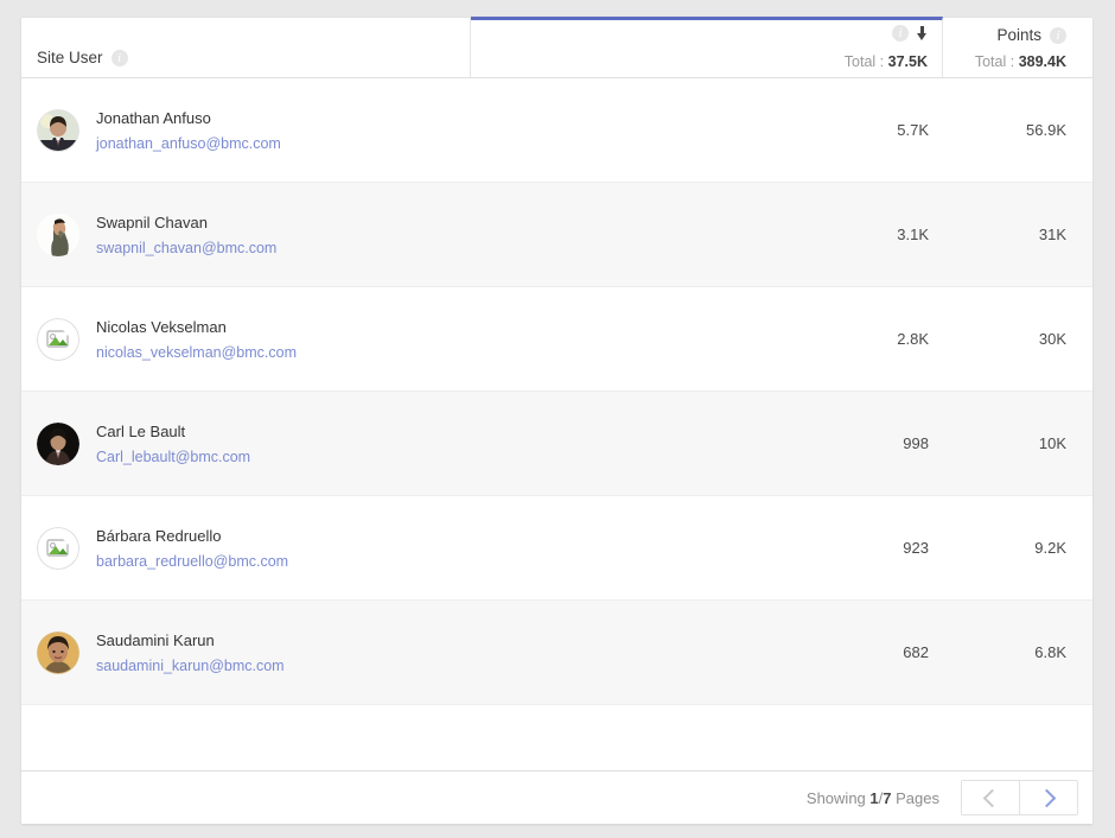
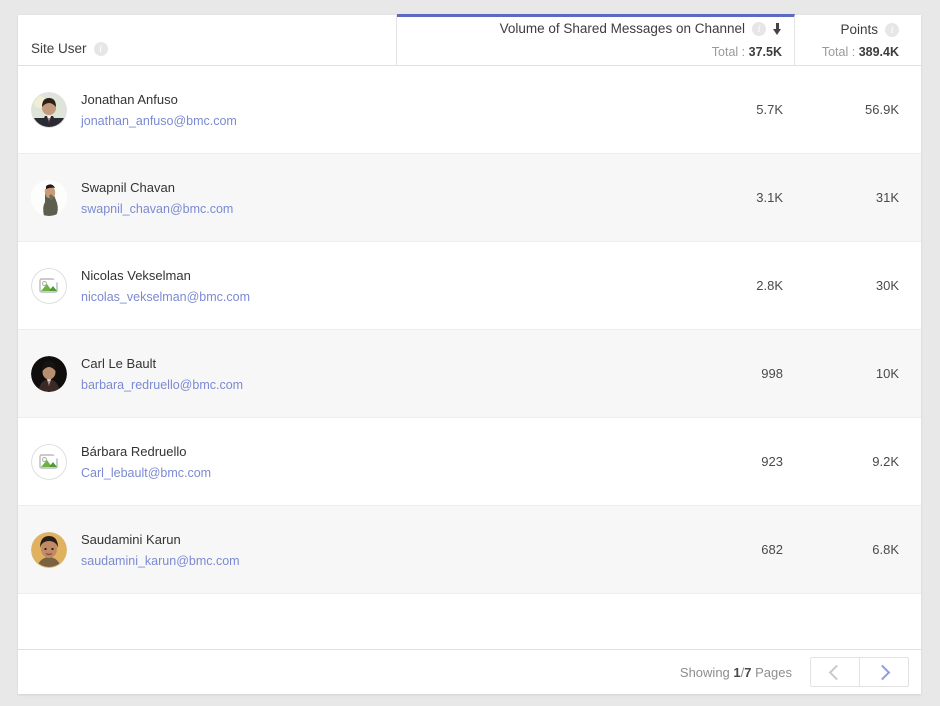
  Site User
+ Volume of Shared Messages on Channel
  Total : 37.5K
  Points
  Total : 389.4K
  Jonathan Anfuso
  jonathan_anfuso@bmc.com
  5.7K
  56.9K
  Swapnil Chavan
  swapnil_chavan@bmc.com
  3.1K
  31K
  Nicolas Vekselman
  nicolas_vekselman@bmc.com
  2.8K
  30K
  Carl Le Bault
- Carl_lebault@bmc.com
+ barbara_redruello@bmc.com
  998
  10K
  Bárbara Redruello
- barbara_redruello@bmc.com
+ Carl_lebault@bmc.com
  923
  9.2K
  Saudamini Karun
  saudamini_karun@bmc.com
  682
  6.8K
  Showing 1/7 Pages
